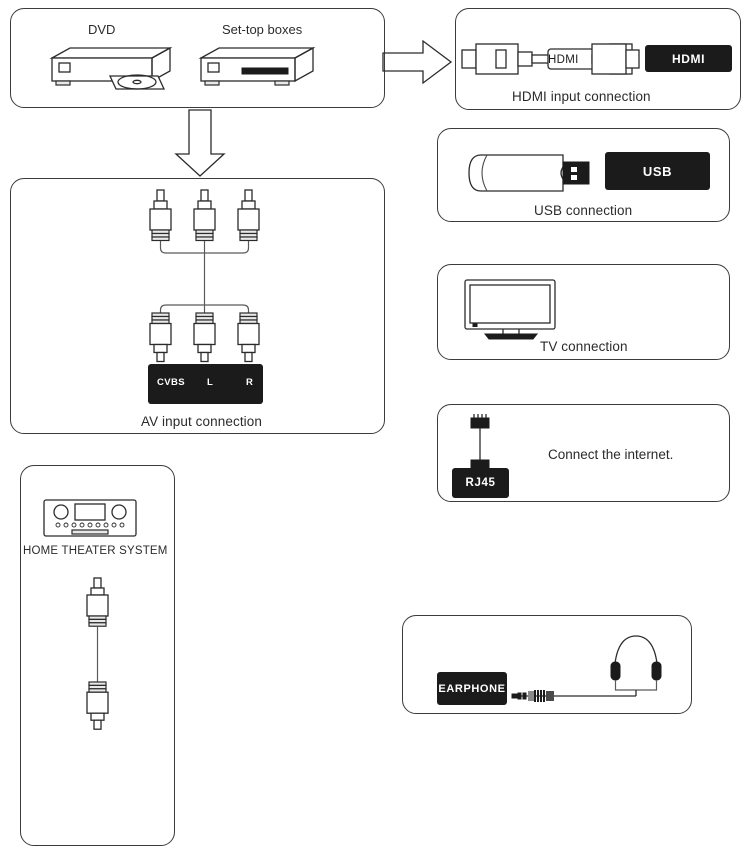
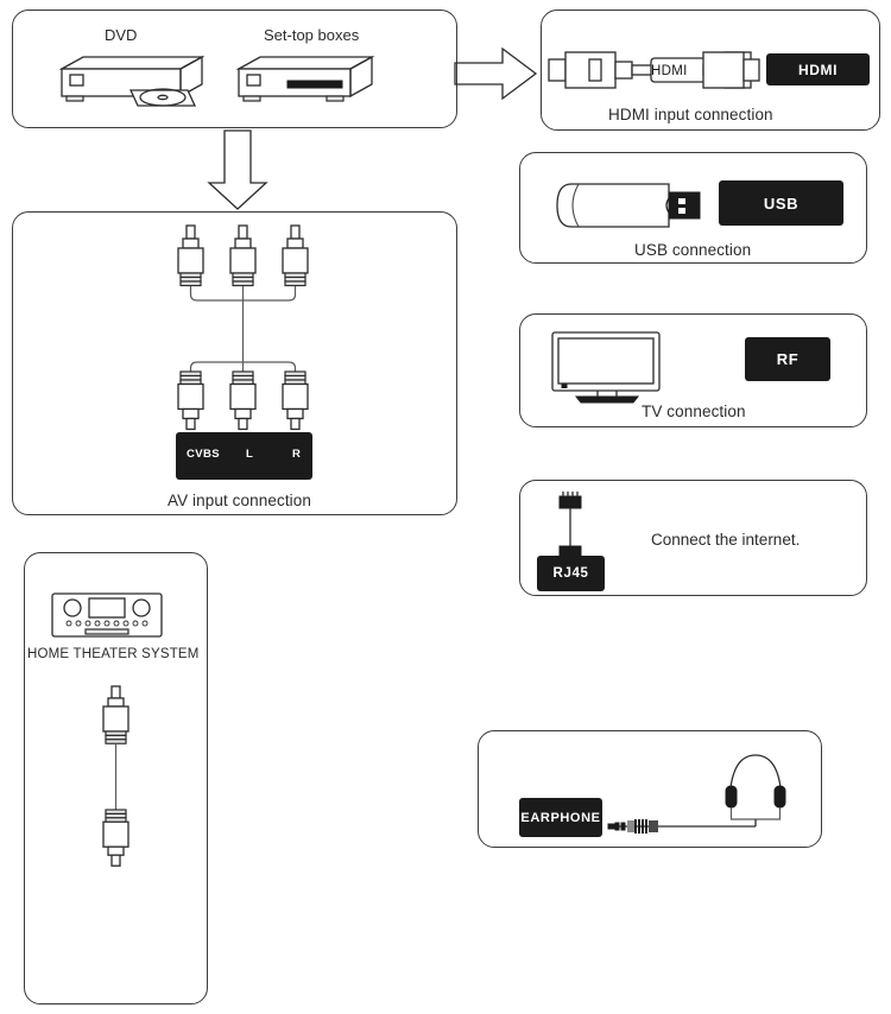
  DVD
  Set-top boxes
  HDMI
  HDMI
  HDMI input connection
  USB
  USB connection
+ RF
  TV connection
  RJ45
  Connect the internet.
  CVBS
  L
  R
  AV input connection
  HOME THEATER SYSTEM
  EARPHONE
